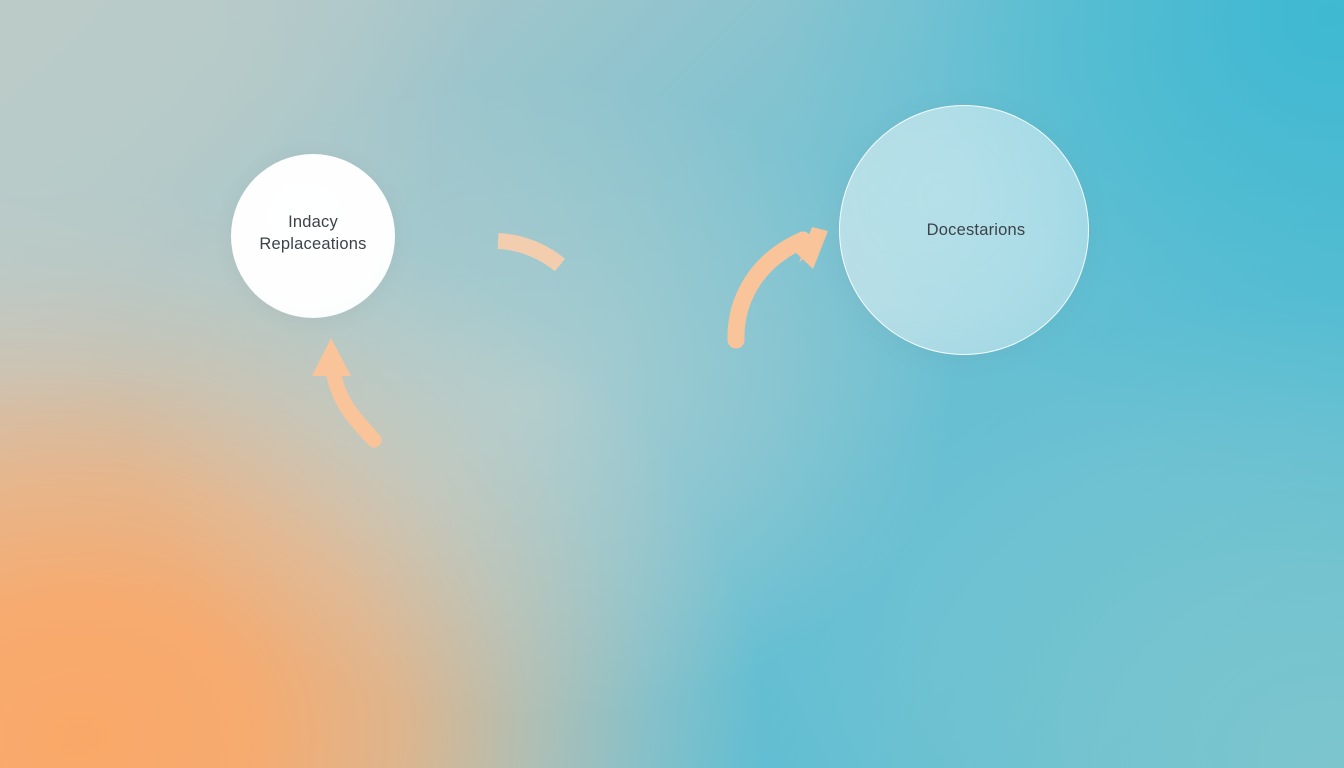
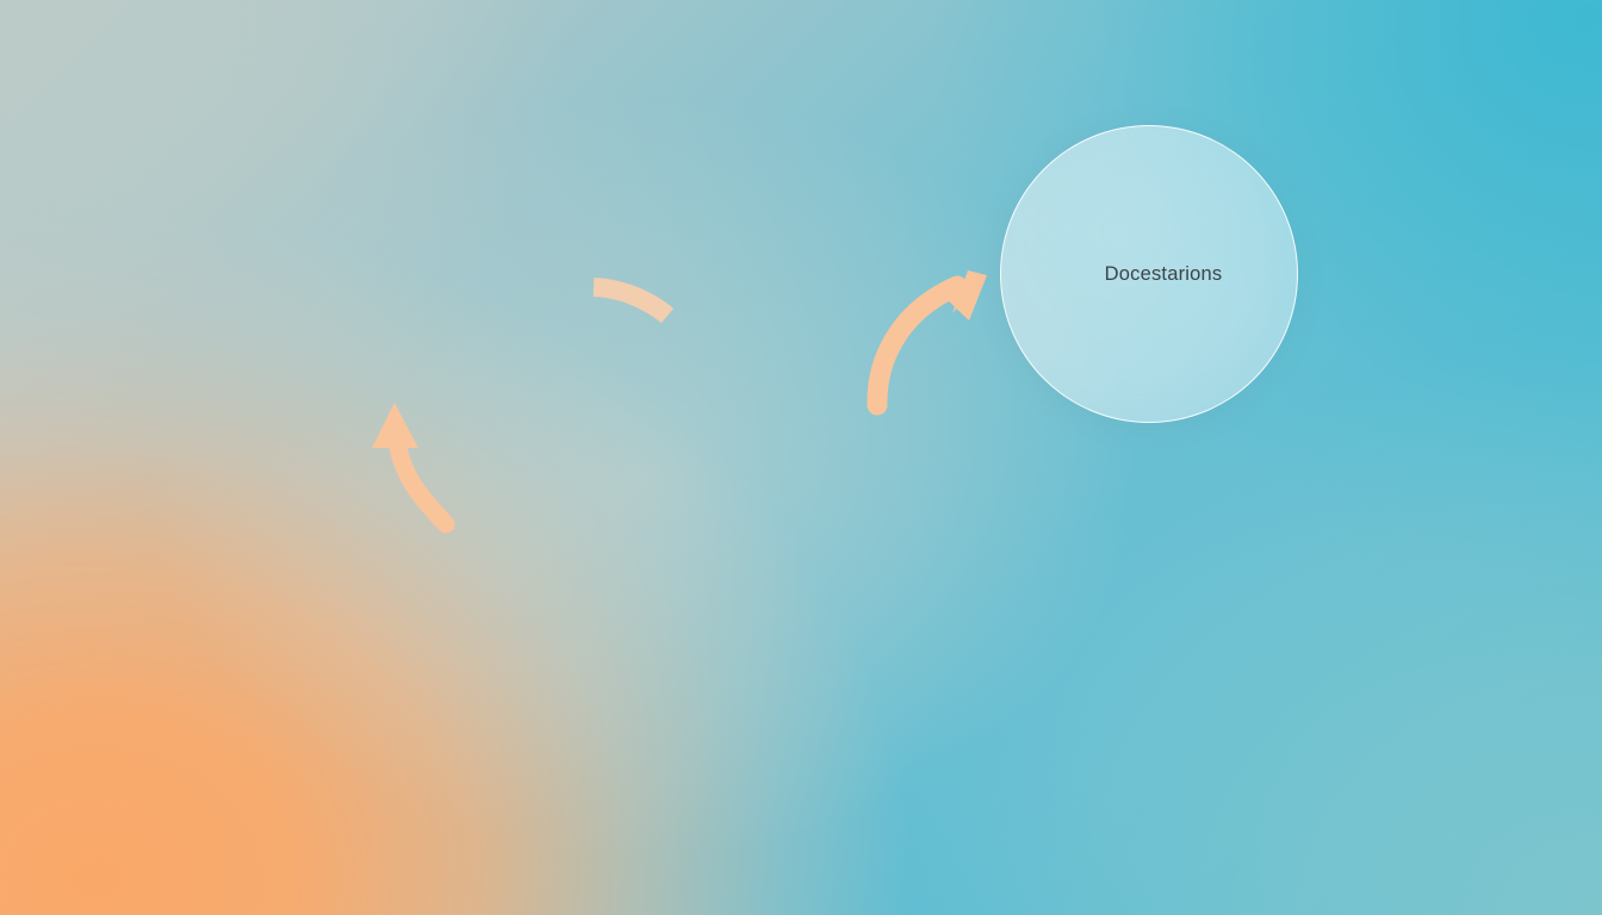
- Indacy
- Replaceations
  Docestarions
